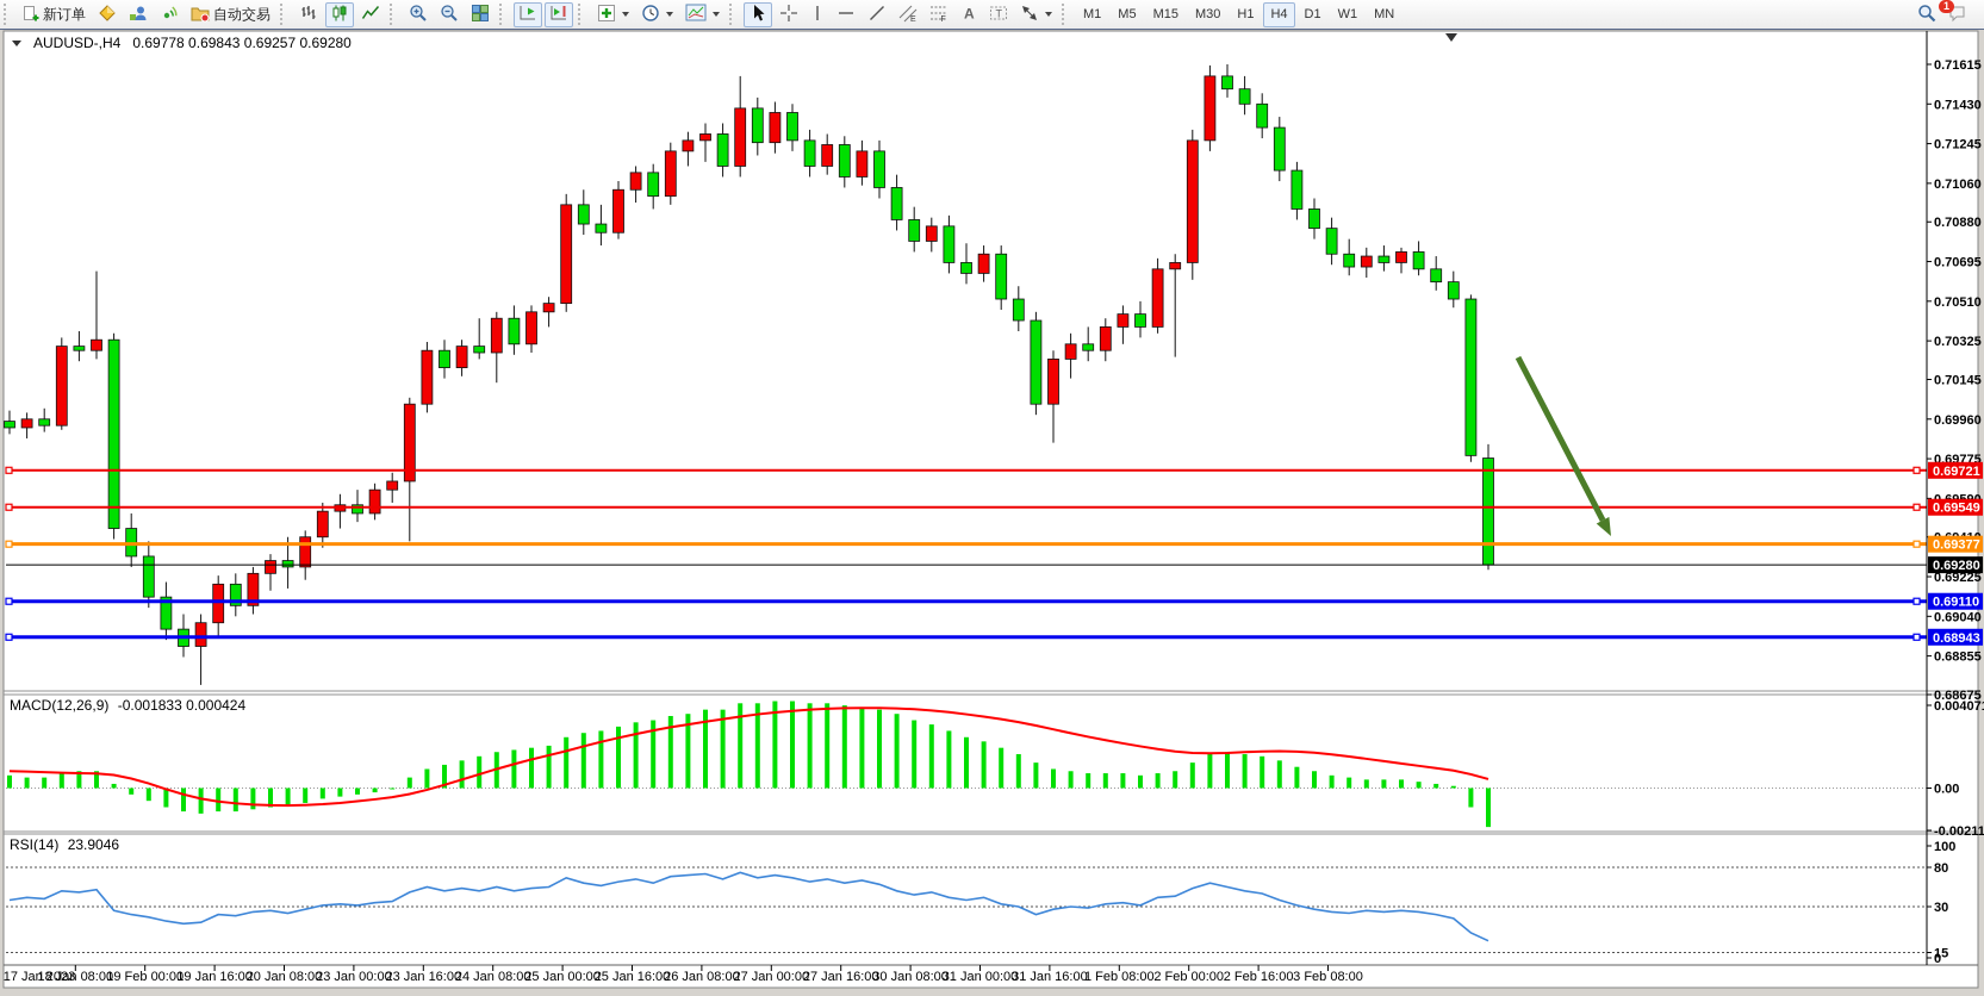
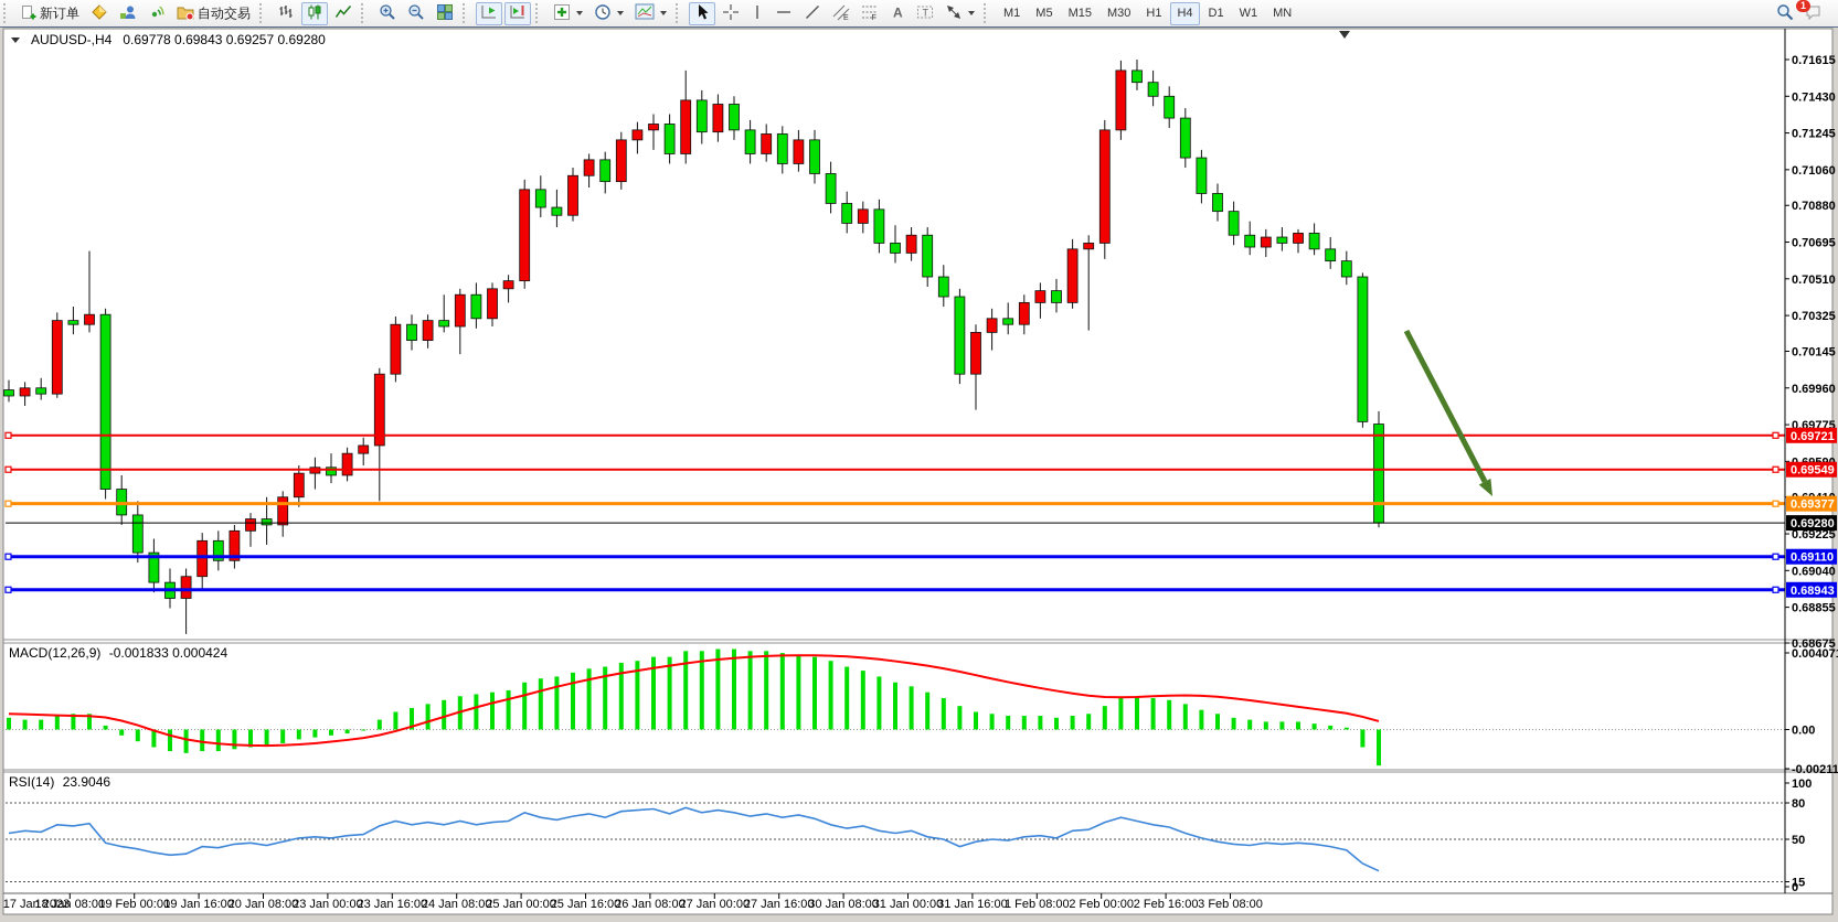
  新订单
  自动交易
  A
  T
  M1
  M5
  M15
  M30
  H1
  H4
  D1
  W1
  MN
  1
  0.71615
  0.71430
  0.71245
  0.71060
  0.70880
  0.70695
  0.70510
  0.70325
  0.70145
  0.69960
  0.69775
  0.69225
  0.69040
  0.68855
  0.68675
  0.00407
  0.00
  -0.00211
  100
  80
- 30
+ 50
  15
  0
  0.69721
  0.69549
  0.69377
  0.69110
  0.68943
  0.69280
  17 Jan 2023
  18 Jan 08:00
  19 Feb 00:00
  19 Jan 16:00
  20 Jan 08:00
  23 Jan 00:00
  23 Jan 16:00
  24 Jan 08:00
  25 Jan 00:00
  25 Jan 16:00
  26 Jan 08:00
  27 Jan 00:00
  27 Jan 16:00
  30 Jan 08:00
  31 Jan 00:00
  31 Jan 16:00
  1 Feb 08:00
  2 Feb 00:00
  2 Feb 16:00
  3 Feb 08:00
  AUDUSD-,H4
  0.69778 0.69843 0.69257 0.69280
  MACD(12,26,9) -0.001833 0.000424
  RSI(14) 23.9046
